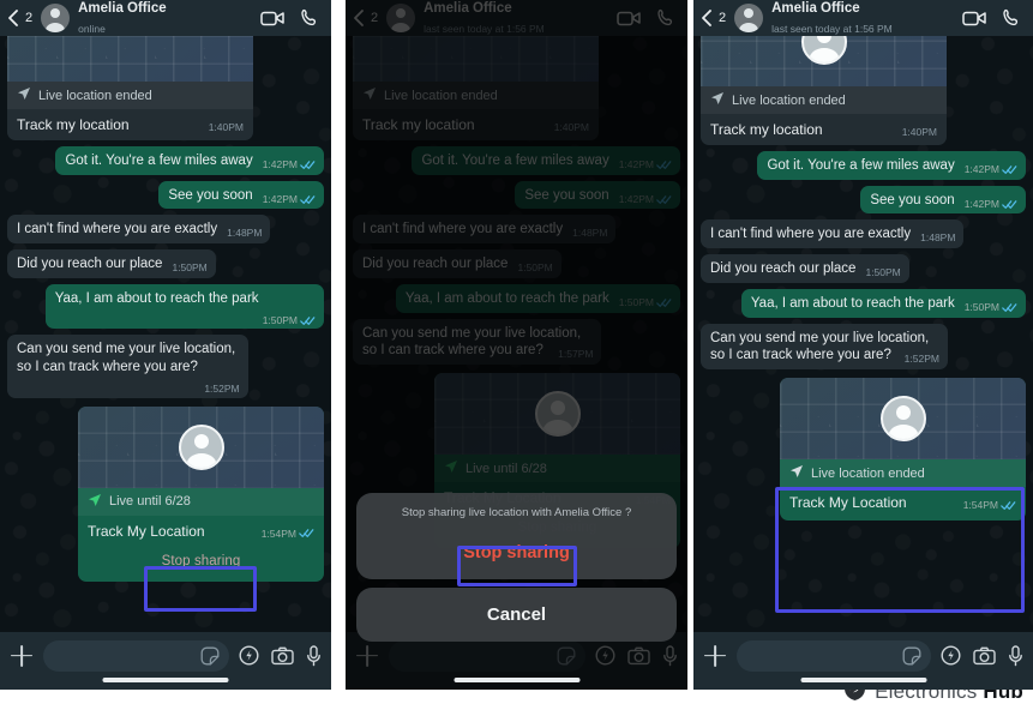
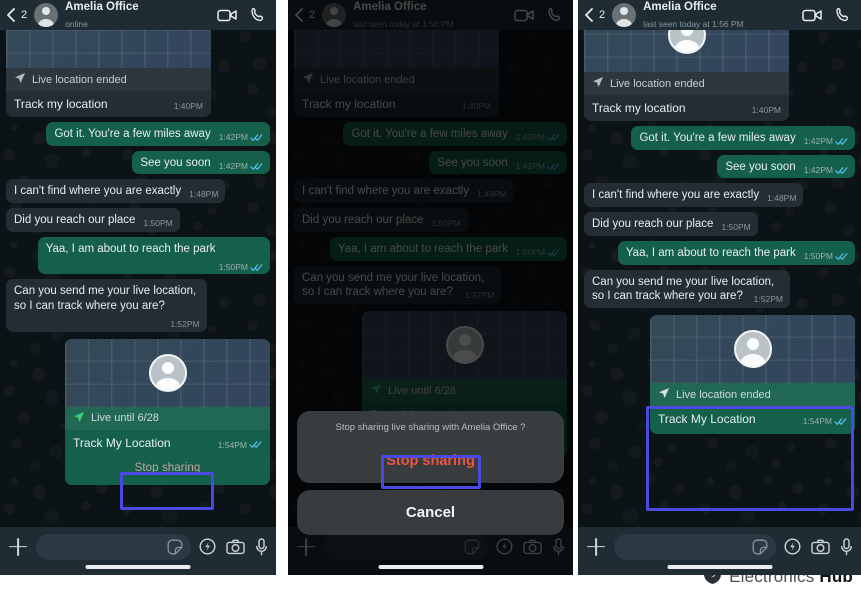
  2
  Amelia Office
  online
  Live location ended
  Track my location
  1:40PM
  Got it. You're a few miles away
  1:42PM
  See you soon
  1:42PM
  I can't find where you are exactly
  1:48PM
  Did you reach our place
  1:50PM
  Yaa, I am about to reach the park
  1:50PM
  Can you send me your live location, so I can track where you are?
  1:52PM
  Live until 6/28
  Track My Location
  1:54PM
  Stop sharing
  2
  Amelia Office
  last seen today at 1:56 PM
  Live location ended
  Track my location
  1:40PM
  Got it. You're a few miles away
  1:42PM
  See you soon
  1:42PM
  I can't find where you are exactly
  1:48PM
  Did you reach our place
  1:50PM
  Yaa, I am about to reach the park
  1:50PM
  Can you send me your live location, so I can track where you are?
  1:57PM
  Live until 6/28
- Stop sharing live location with Amelia Office ?
+ Stop sharing live sharing with Amelia Office ?
  Stop sharing
  Cancel
  2
  Amelia Office
  last seen today at 1:56 PM
  Live location ended
  Track my location
  1:40PM
  Got it. You're a few miles away
  1:42PM
  See you soon
  1:42PM
  I can't find where you are exactly
  1:48PM
  Did you reach our place
  1:50PM
  Yaa, I am about to reach the park
  1:50PM
  Can you send me your live location, so I can track where you are?
  1:52PM
  Live location ended
  Track My Location
  1:54PM
  Electronics Hub
